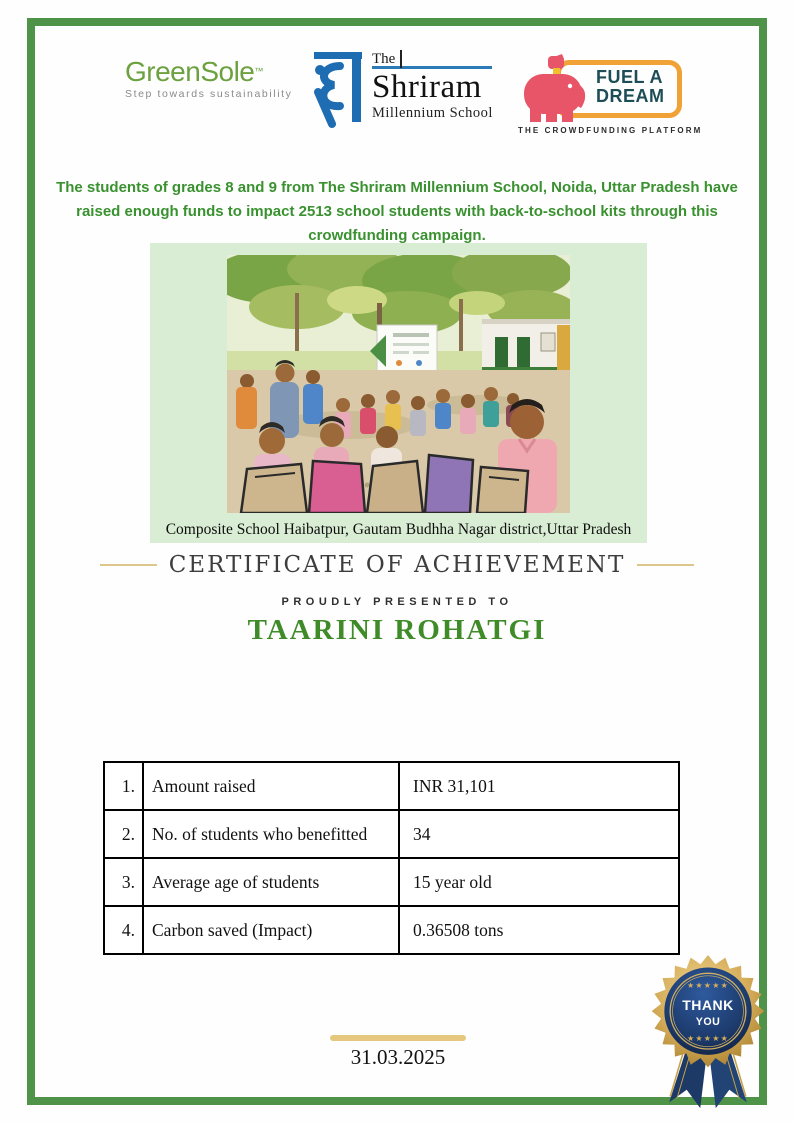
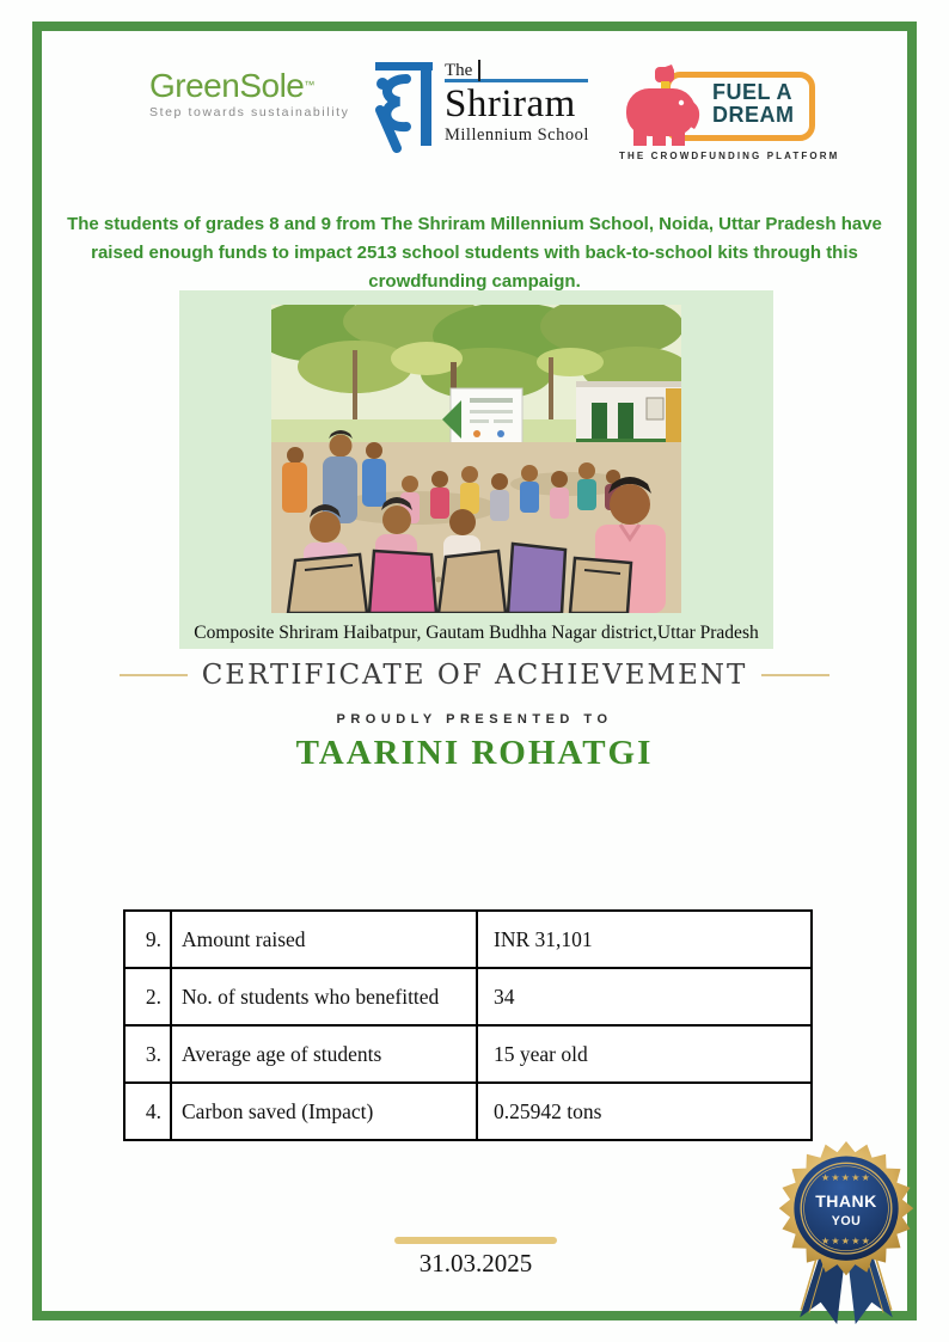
  GreenSole™
  Step towards sustainability
  The
  Shriram
  Millennium School
  FUEL A
  DREAM
  THE CROWDFUNDING PLATFORM
  The students of grades 8 and 9 from The Shriram Millennium School, Noida, Uttar Pradesh have raised enough funds to impact 2513 school students with back-to-school kits through this crowdfunding campaign.
- Composite School Haibatpur, Gautam Budhha Nagar district,Uttar Pradesh
+ Composite Shriram Haibatpur, Gautam Budhha Nagar district,Uttar Pradesh
  CERTIFICATE OF ACHIEVEMENT
  PROUDLY PRESENTED TO
  TAARINI ROHATGI
- 1.	Amount raised	INR 31,101
+ 9.	Amount raised	INR 31,101
  2.	No. of students who benefitted	34
  3.	Average age of students	15 year old
- 4.	Carbon saved (Impact)	0.36508 tons
+ 4.	Carbon saved (Impact)	0.25942 tons
  31.03.2025
  ★★★★★
  THANK
  YOU
  ★★★★★
